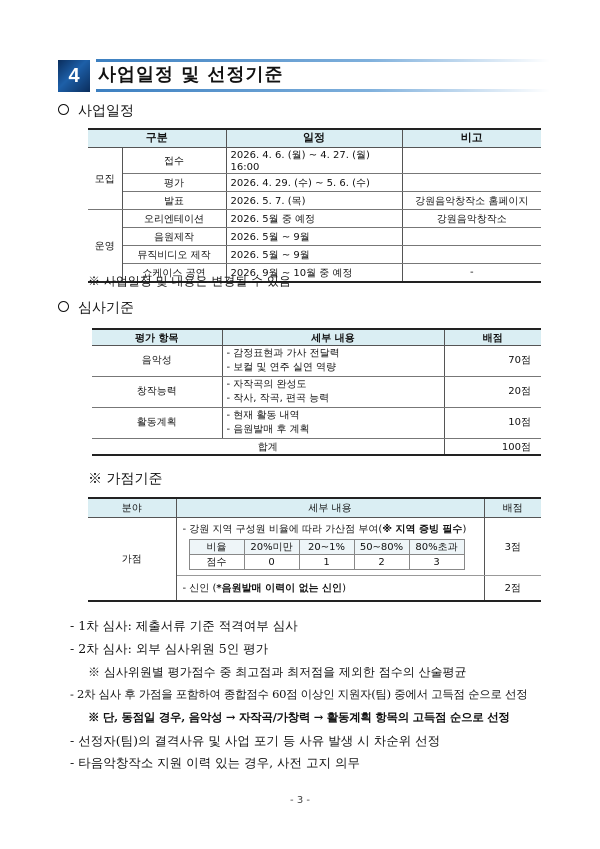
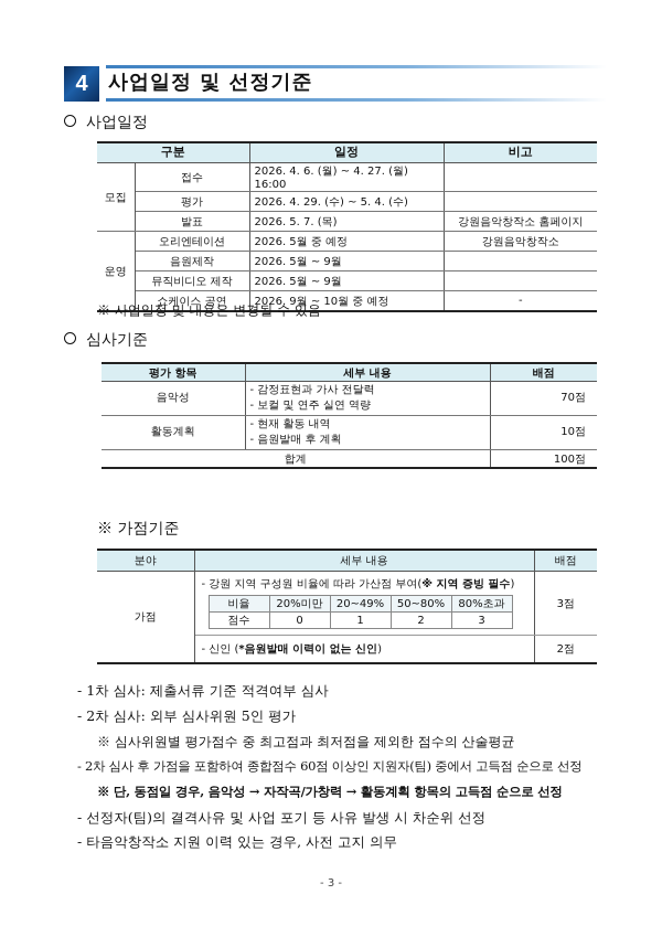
  4
  사업일정 및 선정기준
  사업일정
  구분	일정	비고
  모집	접수	2026. 4. 6. (월) ~ 4. 27. (월) 16:00
- 평가	2026. 4. 29. (수) ~ 5. 6. (수)
+ 평가	2026. 4. 29. (수) ~ 5. 4. (수)
  발표	2026. 5. 7. (목)	강원음악창작소 홈페이지
  운영	오리엔테이션	2026. 5월 중 예정	강원음악창작소
  음원제작	2026. 5월 ~ 9월
  뮤직비디오 제작	2026. 5월 ~ 9월
  쇼케이스 공연	2026. 9월 ~ 10월 중 예정	-
  ※ 사업일정 및 내용은 변경될 수 있음
  심사기준
  평가 항목	세부 내용	배점
  음악성	- 감정표현과 가사 전달력 - 보컬 및 연주 실연 역량	70점
- 창작능력	- 자작곡의 완성도 - 작사, 작곡, 편곡 능력	20점
  활동계획	- 현재 활동 내역 - 음원발매 후 계획	10점
  합계	100점
  ※ 가점기준
  분야	세부 내용	배점
  가점	- 강원 지역 구성원 비율에 따라 가산점 부여(※ 지역 증빙 필수)
- 비율	20%미만	20~1%	50~80%	80%초과
+ 비율	20%미만	20~49%	50~80%	80%초과
  점수	0	1	2	3
  		3점
  - 신인 (*음원발매 이력이 없는 신인)	2점
  - 1차 심사: 제출서류 기준 적격여부 심사
  - 2차 심사: 외부 심사위원 5인 평가
  ※ 심사위원별 평가점수 중 최고점과 최저점을 제외한 점수의 산술평균
  - 2차 심사 후 가점을 포함하여 종합점수 60점 이상인 지원자(팀) 중에서 고득점 순으로 선정
  ※ 단, 동점일 경우, 음악성 → 자작곡/가창력 → 활동계획 항목의 고득점 순으로 선정
  - 선정자(팀)의 결격사유 및 사업 포기 등 사유 발생 시 차순위 선정
  - 타음악창작소 지원 이력 있는 경우, 사전 고지 의무
  - 3 -
